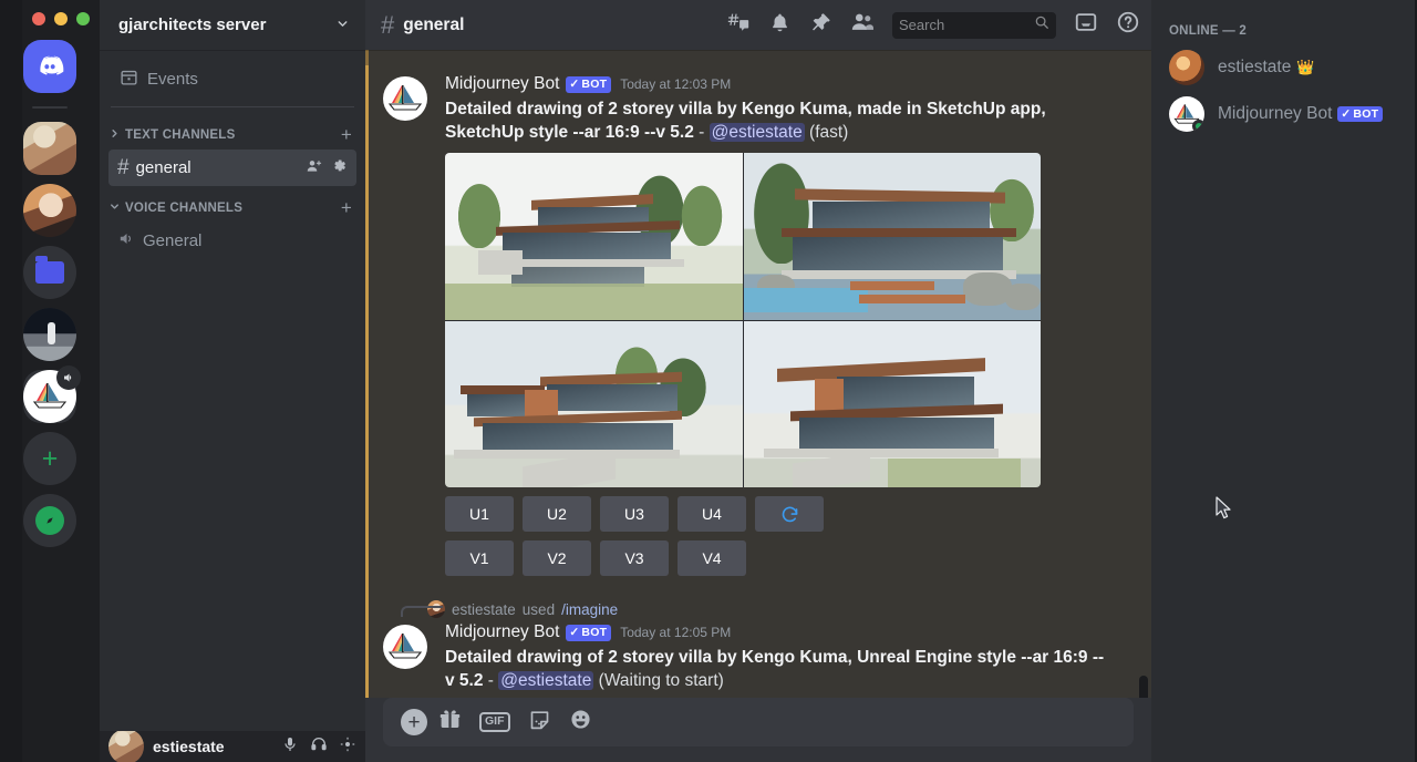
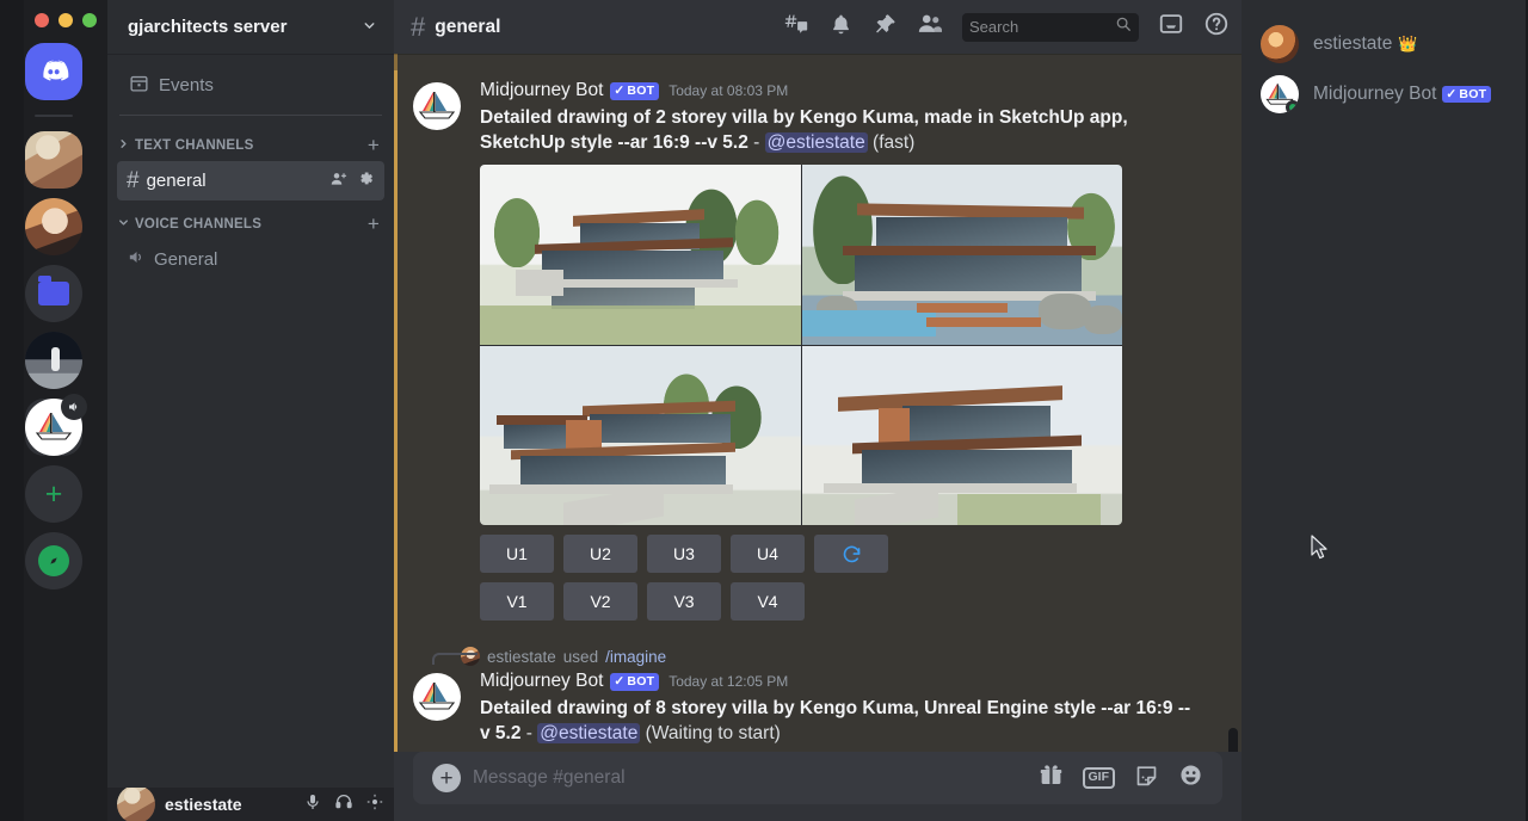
  +
  gjarchitects server
  Events
  TEXT CHANNELS
  +
  #
  general
  VOICE CHANNELS
  +
  General
  estiestate
  #
  general
  Search
  Midjourney Bot
  ✓
  BOT
- Today at 12:03 PM
+ Today at 08:03 PM
  Detailed drawing of 2 storey villa by Kengo Kuma, made in SketchUp app,
  SketchUp style --ar 16:9 --v 5.2 - @estiestate (fast)
  U1
  U2
  U3
  U4
  V1
  V2
  V3
  V4
  estiestate
  used
  /imagine
  Midjourney Bot
  ✓
  BOT
  Today at 12:05 PM
- Detailed drawing of 2 storey villa by Kengo Kuma, Unreal Engine style --ar 16:9 --
+ Detailed drawing of 8 storey villa by Kengo Kuma, Unreal Engine style --ar 16:9 --
  v 5.2 - @estiestate (Waiting to start)
  +
+ Message #general
  GIF
- ONLINE — 2
  estiestate
  👑
  Midjourney Bot
  ✓
  BOT
